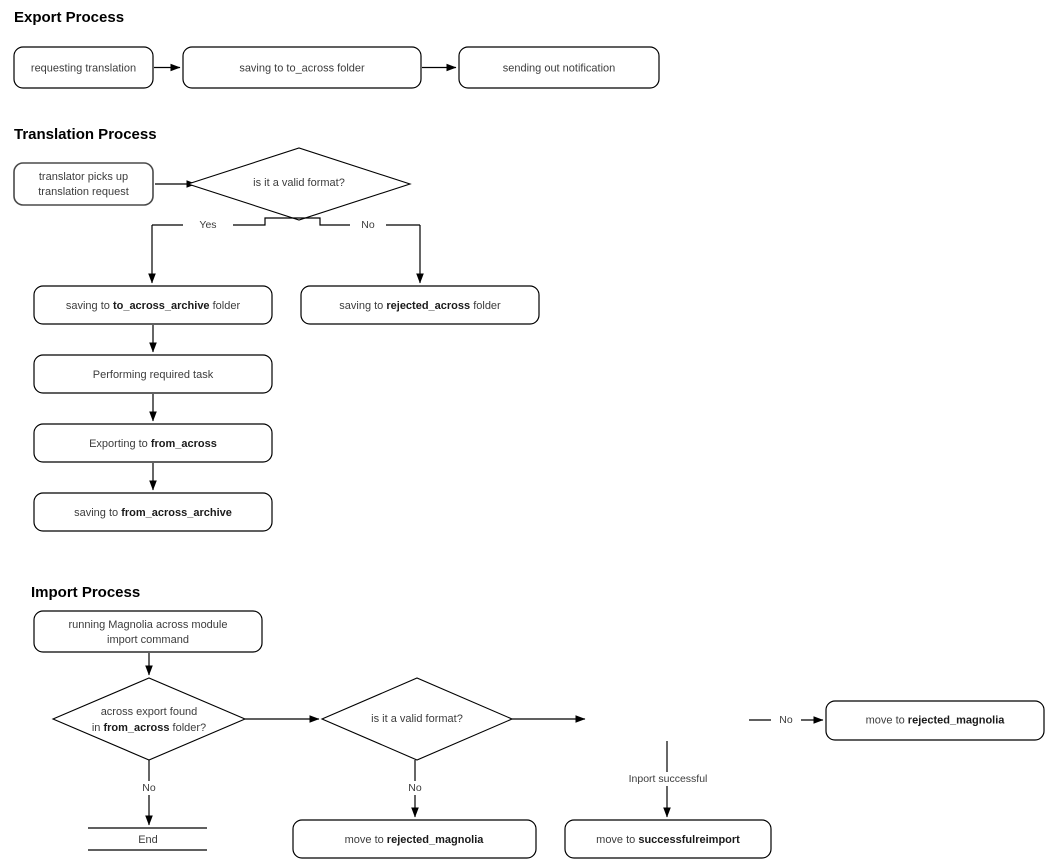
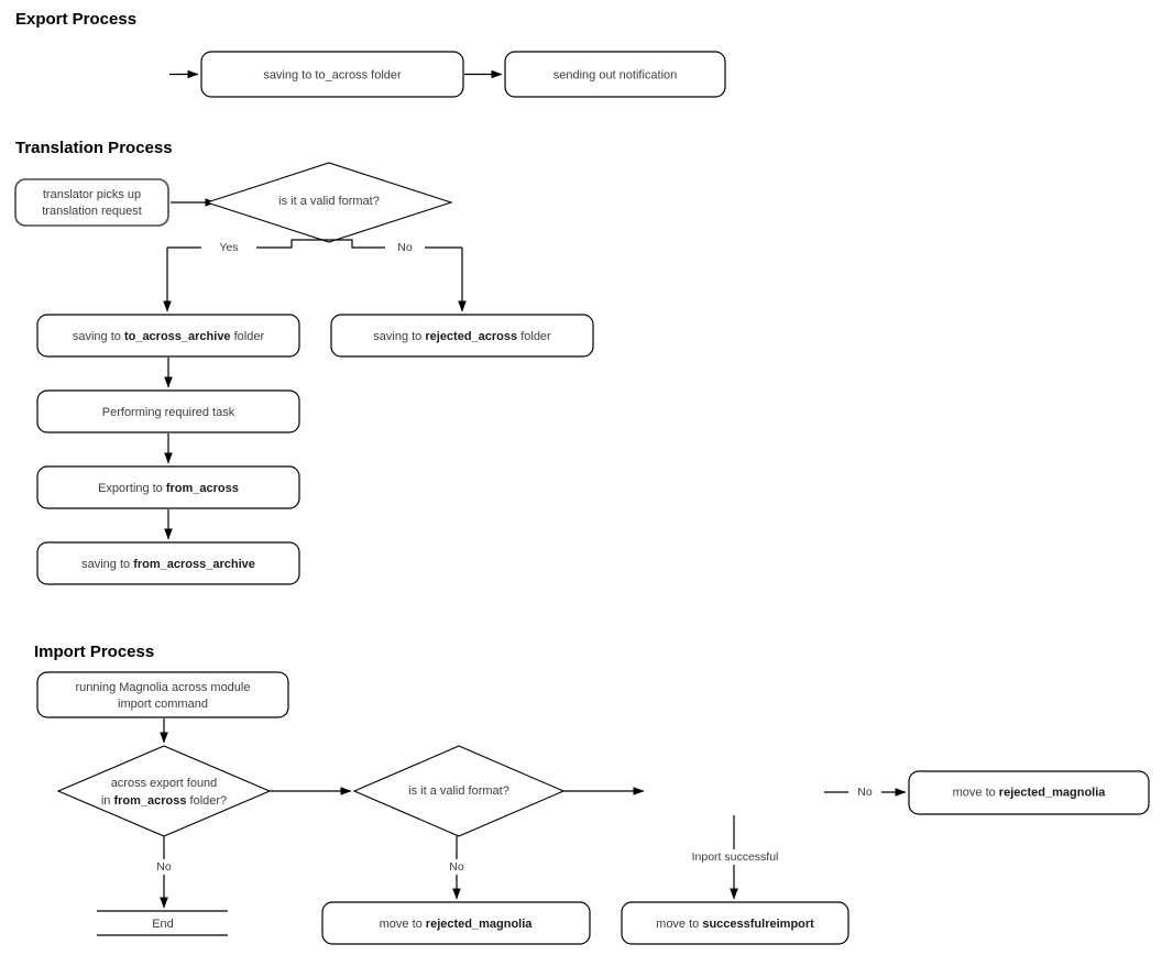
  Export Process
- requesting translation
  saving to to_across folder
  sending out notification
  Translation Process
  translator picks up
  translation request
  is it a valid format?
  Yes
  No
  saving to to_across_archive folder
  saving to rejected_across folder
  Performing required task
  Exporting to from_across
  saving to from_across_archive
  Import Process
  running Magnolia across module
  import command
  across export found
  in from_across folder?
  No
  End
  is it a valid format?
  No
  No
  move to rejected_magnolia
  Inport successful
  move to rejected_magnolia
  move to successfulreimport
